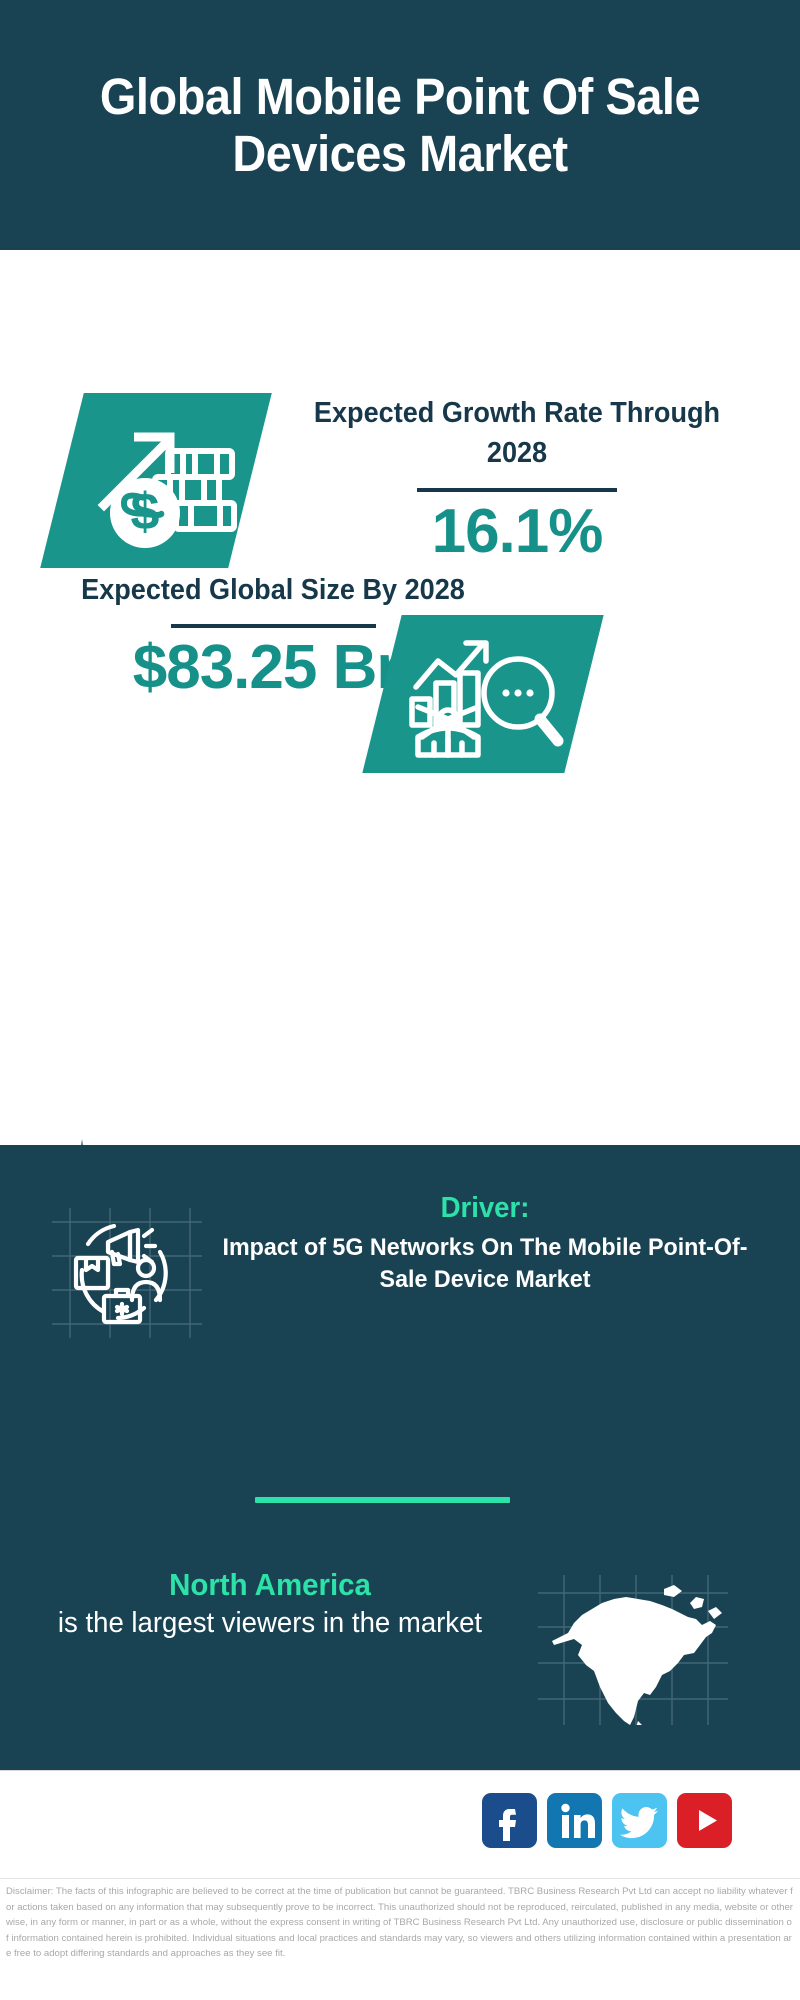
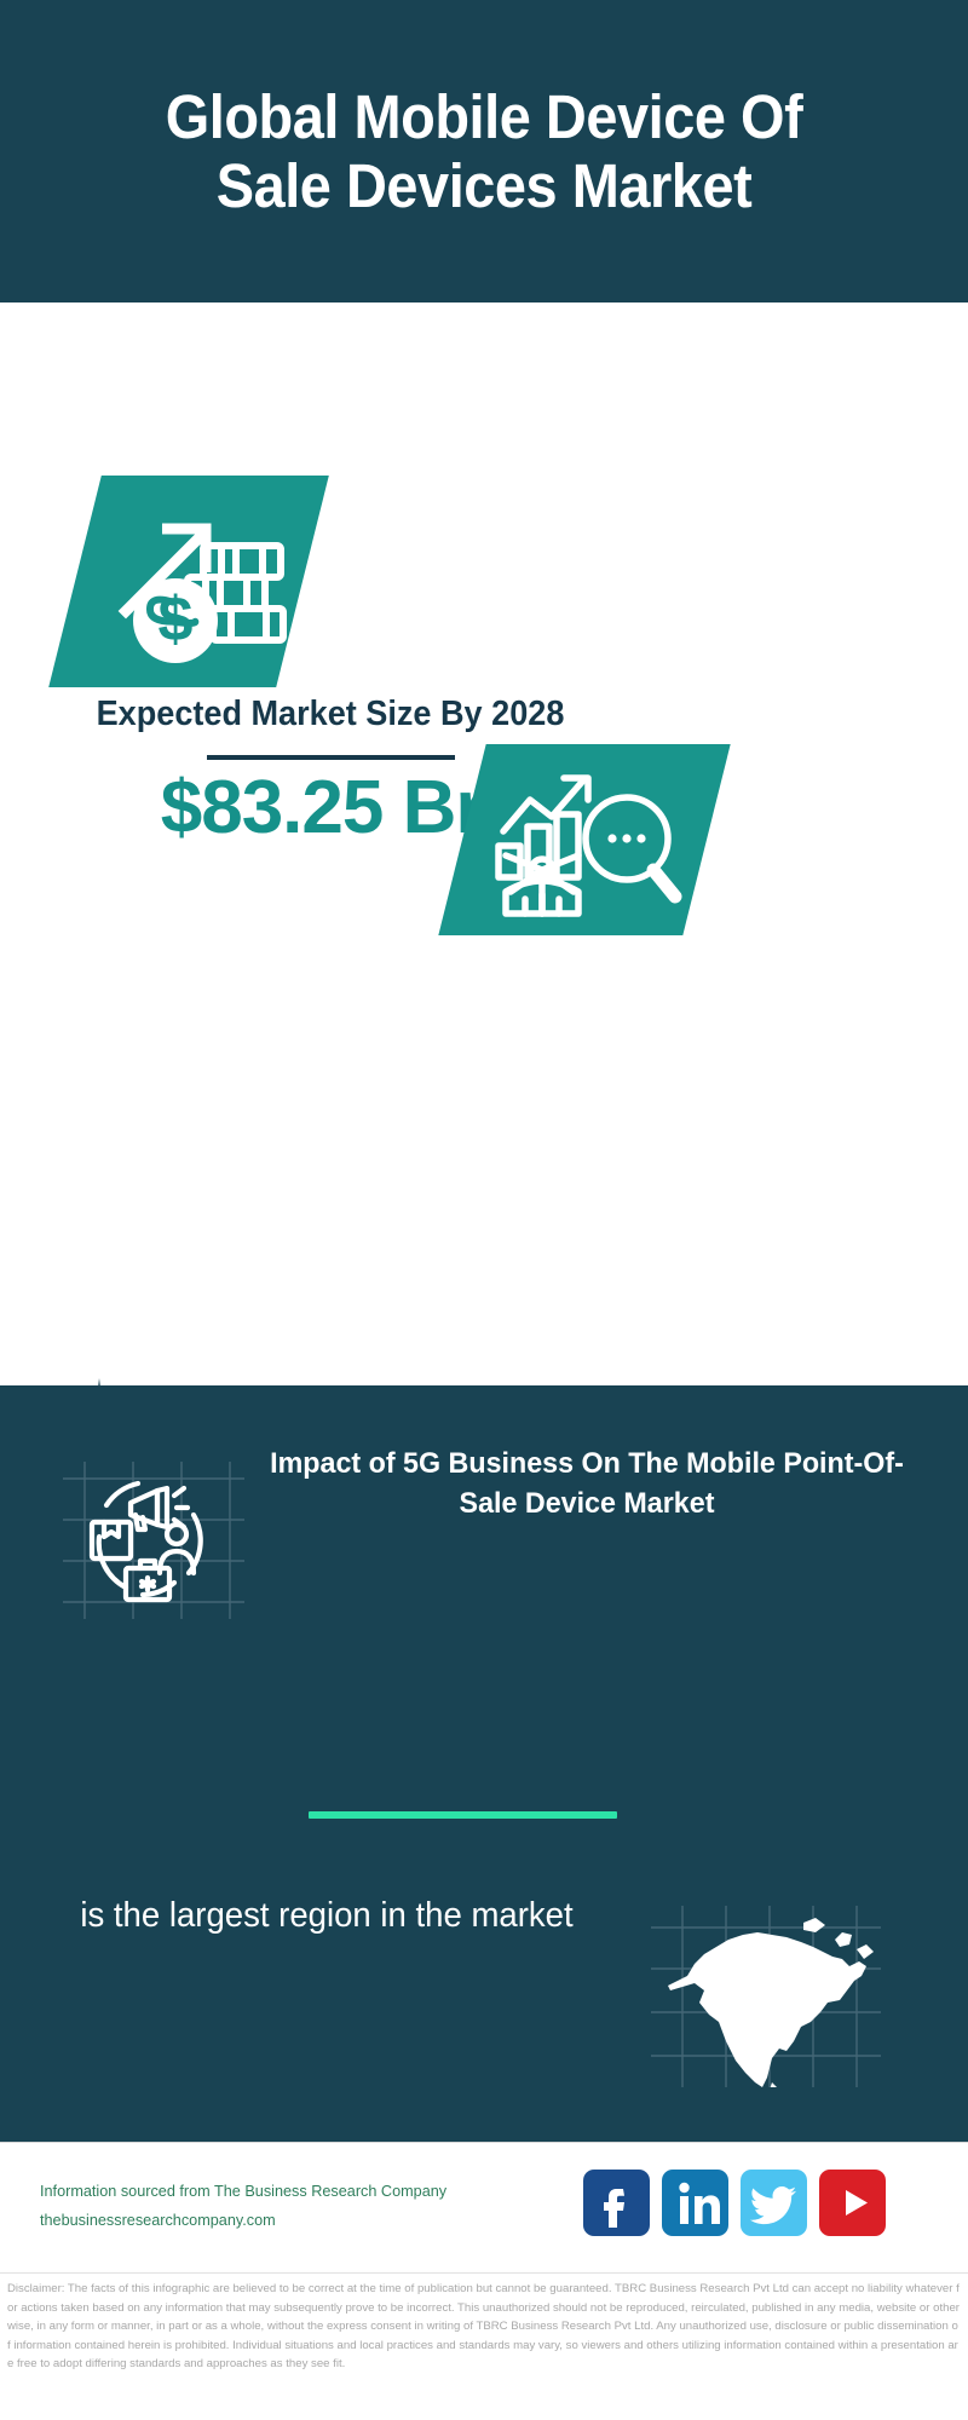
- Global Mobile Point Of Sale Devices Market
+ Global Mobile Device Of Sale Devices Market
- Expected Growth Rate Through 2028
- 16.1%
- Expected Global Size By 2028
+ Expected Market Size By 2028
  $83.25 B
- Driver:
- Impact of 5G Networks On The Mobile Point-Of-Sale Device Market
+ Impact of 5G Business On The Mobile Point-Of-Sale Device Market
- North America
- is the largest viewers in the market
+ is the largest region in the market
+ Information sourced from The Business Research Company
+ thebusinessresearchcompany.com
  Disclaimer: The facts of this infographic are believed to be correct at the time of publication but cannot be guaranteed. TBRC Business Research Pvt Ltd can accept no liability whatever for actions taken based on any information that may subsequently prove to be incorrect. This unauthorized should not be reproduced, reirculated, published in any media, website or otherwise, in any form or manner, in part or as a whole, without the express consent in writing of TBRC Business Research Pvt Ltd. Any unauthorized use, disclosure or public dissemination of information contained herein is prohibited. Individual situations and local practices and standards may vary, so viewers and others utilizing information contained within a presentation are free to adopt differing standards and approaches as they see fit.
